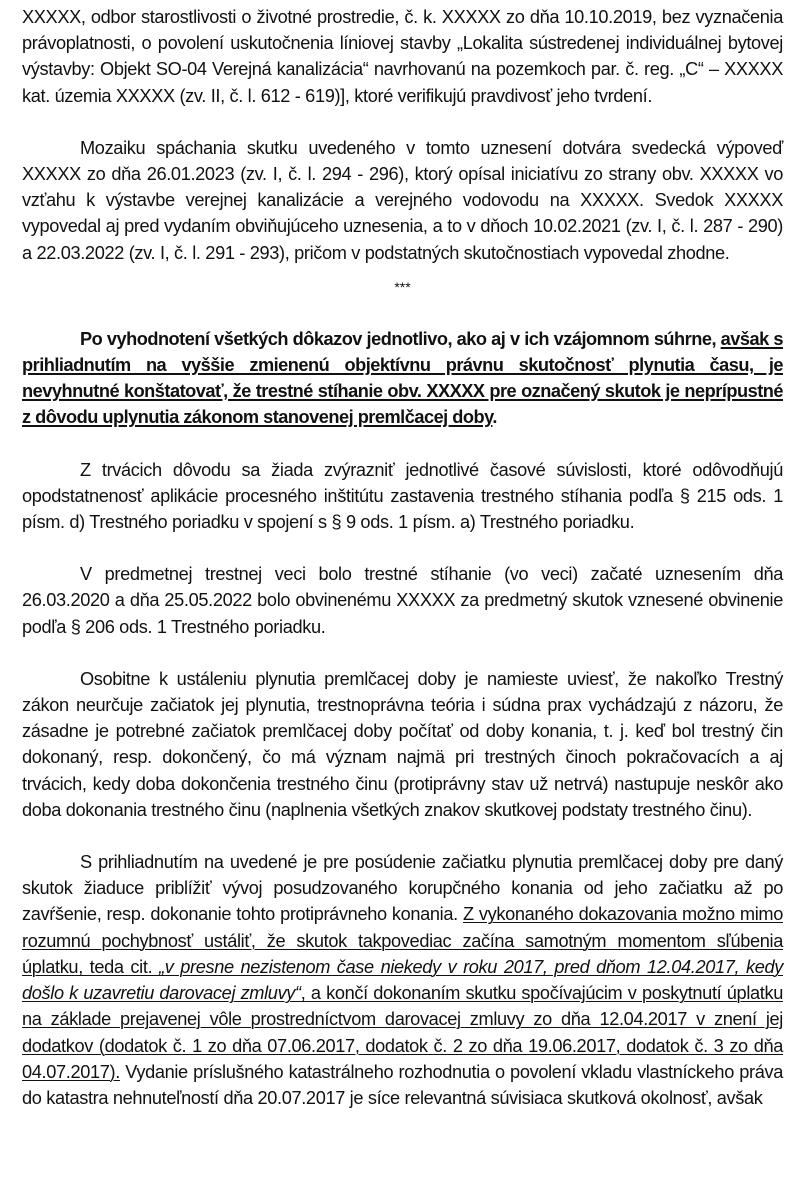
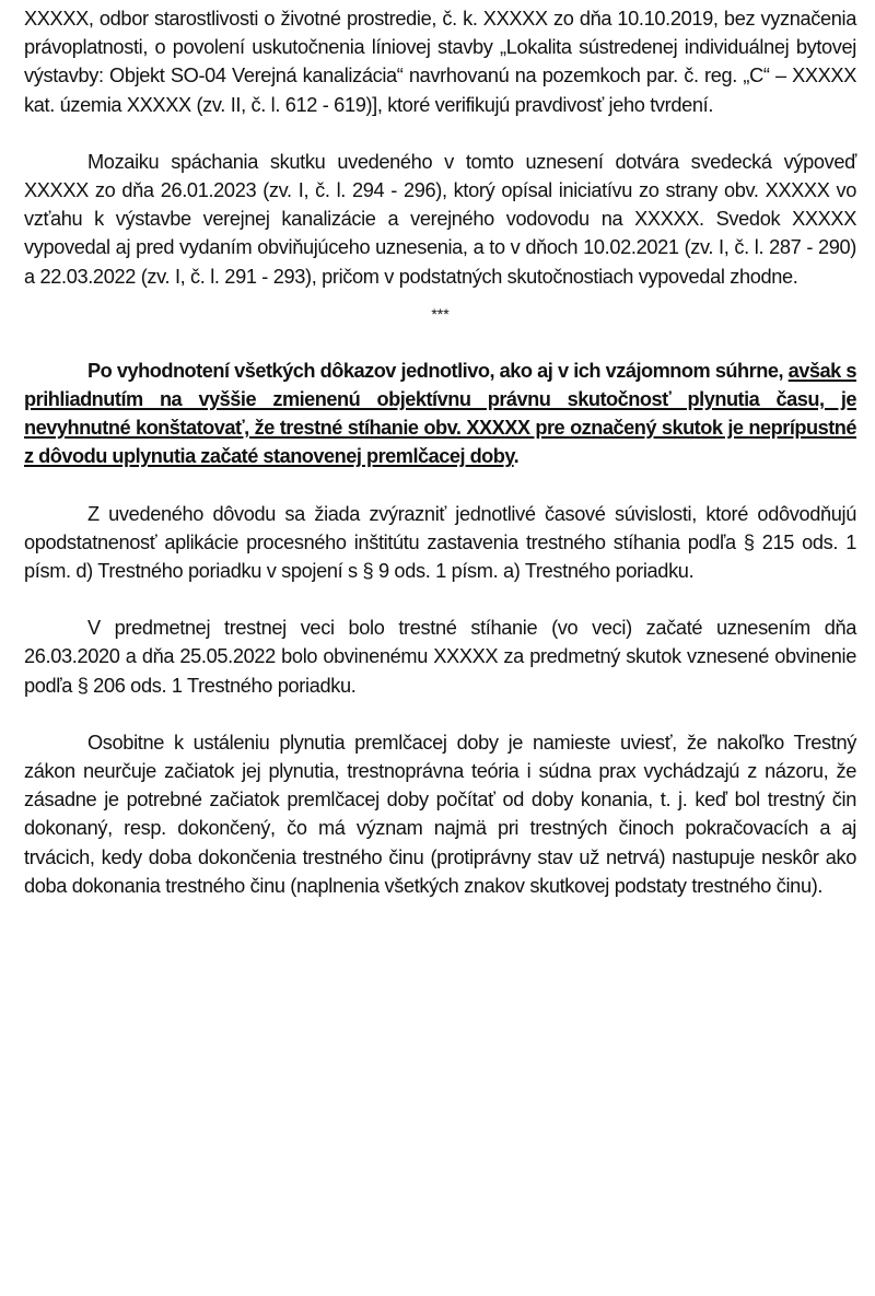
  XXXXX, odbor starostlivosti o životné prostredie, č. k. XXXXX zo dňa 10.10.2019, bez vyznačenia právoplatnosti, o povolení uskutočnenia líniovej stavby „Lokalita sústredenej individuálnej bytovej výstavby: Objekt SO-04 Verejná kanalizácia“ navrhovanú na pozemkoch par. č. reg. „C“ – XXXXX kat. územia XXXXX (zv. II, č. l. 612 - 619)], ktoré verifikujú pravdivosť jeho tvrdení.
  Mozaiku spáchania skutku uvedeného v tomto uznesení dotvára svedecká výpoveď XXXXX zo dňa 26.01.2023 (zv. I, č. l. 294 - 296), ktorý opísal iniciatívu zo strany obv. XXXXX vo vzťahu k výstavbe verejnej kanalizácie a verejného vodovodu na XXXXX. Svedok XXXXX vypovedal aj pred vydaním obviňujúceho uznesenia, a to v dňoch 10.02.2021 (zv. I, č. l. 287 - 290) a 22.03.2022 (zv. I, č. l. 291 - 293), pričom v podstatných skutočnostiach vypovedal zhodne.
  ***
- Po vyhodnotení všetkých dôkazov jednotlivo, ako aj v ich vzájomnom súhrne, avšak s prihliadnutím na vyššie zmienenú objektívnu právnu skutočnosť plynutia času, je nevyhnutné konštatovať, že trestné stíhanie obv. XXXXX pre označený skutok je neprípustné z dôvodu uplynutia zákonom stanovenej premlčacej doby.
+ Po vyhodnotení všetkých dôkazov jednotlivo, ako aj v ich vzájomnom súhrne, avšak s prihliadnutím na vyššie zmienenú objektívnu právnu skutočnosť plynutia času, je nevyhnutné konštatovať, že trestné stíhanie obv. XXXXX pre označený skutok je neprípustné z dôvodu uplynutia začaté stanovenej premlčacej doby.
- Z trvácich dôvodu sa žiada zvýrazniť jednotlivé časové súvislosti, ktoré odôvodňujú opodstatnenosť aplikácie procesného inštitútu zastavenia trestného stíhania podľa § 215 ods. 1 písm. d) Trestného poriadku v spojení s § 9 ods. 1 písm. a) Trestného poriadku.
+ Z uvedeného dôvodu sa žiada zvýrazniť jednotlivé časové súvislosti, ktoré odôvodňujú opodstatnenosť aplikácie procesného inštitútu zastavenia trestného stíhania podľa § 215 ods. 1 písm. d) Trestného poriadku v spojení s § 9 ods. 1 písm. a) Trestného poriadku.
  V predmetnej trestnej veci bolo trestné stíhanie (vo veci) začaté uznesením dňa 26.03.2020 a dňa 25.05.2022 bolo obvinenému XXXXX za predmetný skutok vznesené obvinenie podľa § 206 ods. 1 Trestného poriadku.
  Osobitne k ustáleniu plynutia premlčacej doby je namieste uviesť, že nakoľko Trestný zákon neurčuje začiatok jej plynutia, trestnoprávna teória i súdna prax vychádzajú z názoru, že zásadne je potrebné začiatok premlčacej doby počítať od doby konania, t. j. keď bol trestný čin dokonaný, resp. dokončený, čo má význam najmä pri trestných činoch pokračovacích a aj trvácich, kedy doba dokončenia trestného činu (protiprávny stav už netrvá) nastupuje neskôr ako doba dokonania trestného činu (naplnenia všetkých znakov skutkovej podstaty trestného činu).
- S prihliadnutím na uvedené je pre posúdenie začiatku plynutia premlčacej doby pre daný skutok žiaduce priblížiť vývoj posudzovaného korupčného konania od jeho začiatku až po zavŕšenie, resp. dokonanie tohto protiprávneho konania. Z vykonaného dokazovania možno mimo rozumnú pochybnosť ustáliť, že skutok takpovediac začína samotným momentom sľúbenia úplatku, teda cit. „v presne nezistenom čase niekedy v roku 2017, pred dňom 12.04.2017, kedy došlo k uzavretiu darovacej zmluvy“, a končí dokonaním skutku spočívajúcim v poskytnutí úplatku na základe prejavenej vôle prostredníctvom darovacej zmluvy zo dňa 12.04.2017 v znení jej dodatkov (dodatok č. 1 zo dňa 07.06.2017, dodatok č. 2 zo dňa 19.06.2017, dodatok č. 3 zo dňa 04.07.2017). Vydanie príslušného katastrálneho rozhodnutia o povolení vkladu vlastníckeho práva do katastra nehnuteľností dňa 20.07.2017 je síce relevantná súvisiaca skutková okolnosť, avšak
